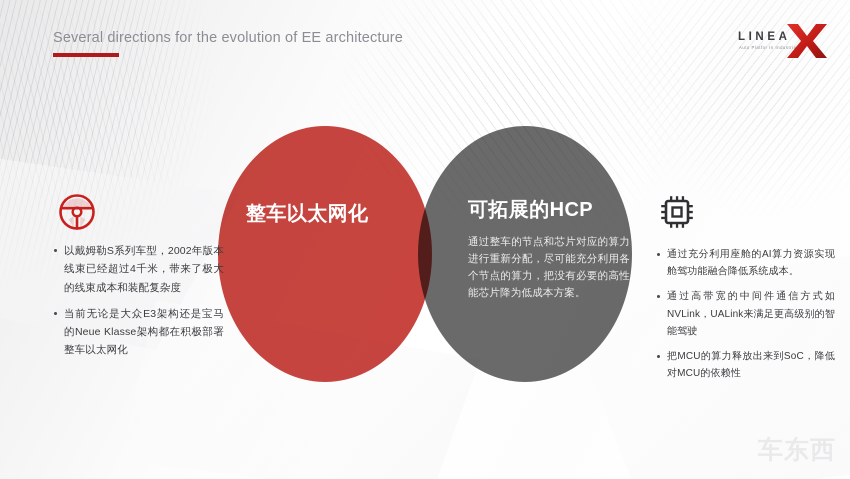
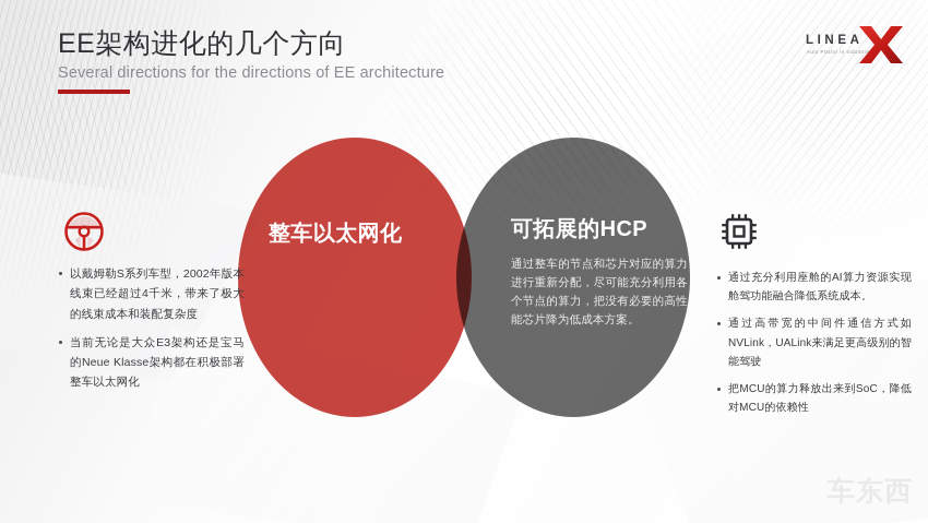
+ EE架构进化的几个方向
- Several directions for the evolution of EE architecture
+ Several directions for the directions of EE architecture
  LINEA
  整车以太网化
  可拓展的HCP
  通过整车的节点和芯片对应的算力进行重新分配，尽可能充分利用各个节点的算力，把没有必要的高性能芯片降为低成本方案。
  以戴姆勒S系列车型，2002年版本线束已经超过4千米，带来了极大的线束成本和装配复杂度
  当前无论是大众E3架构还是宝马的Neue Klasse架构都在积极部署整车以太网化
  通过充分利用座舱的AI算力资源实现舱驾功能融合降低系统成本。
  通过高带宽的中间件通信方式如NVLink，UALink来满足更高级别的智能驾驶
  把MCU的算力释放出来到SoC，降低对MCU的依赖性
